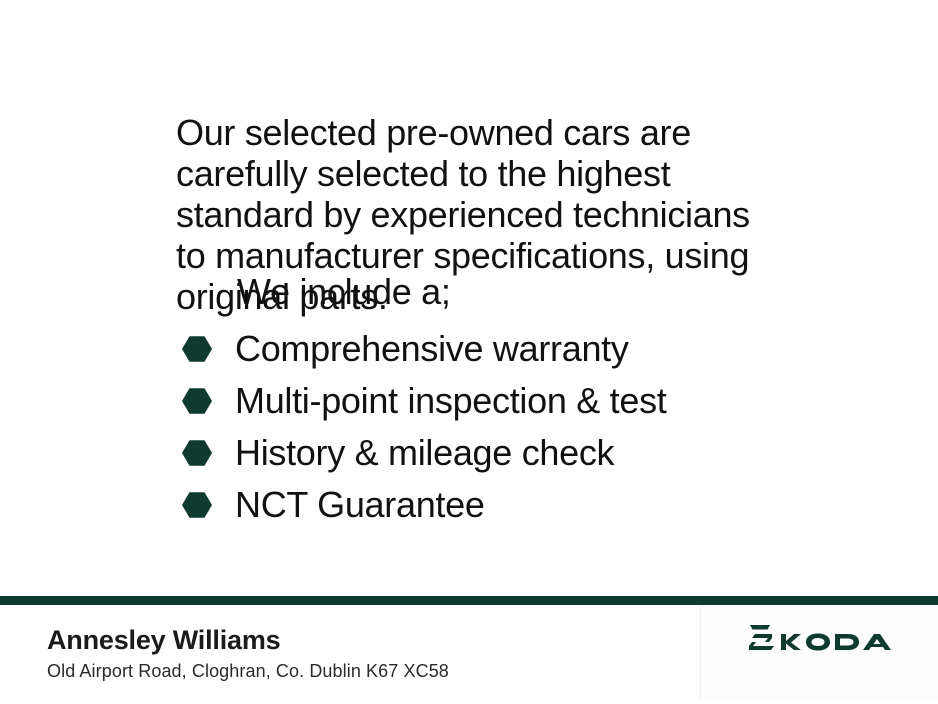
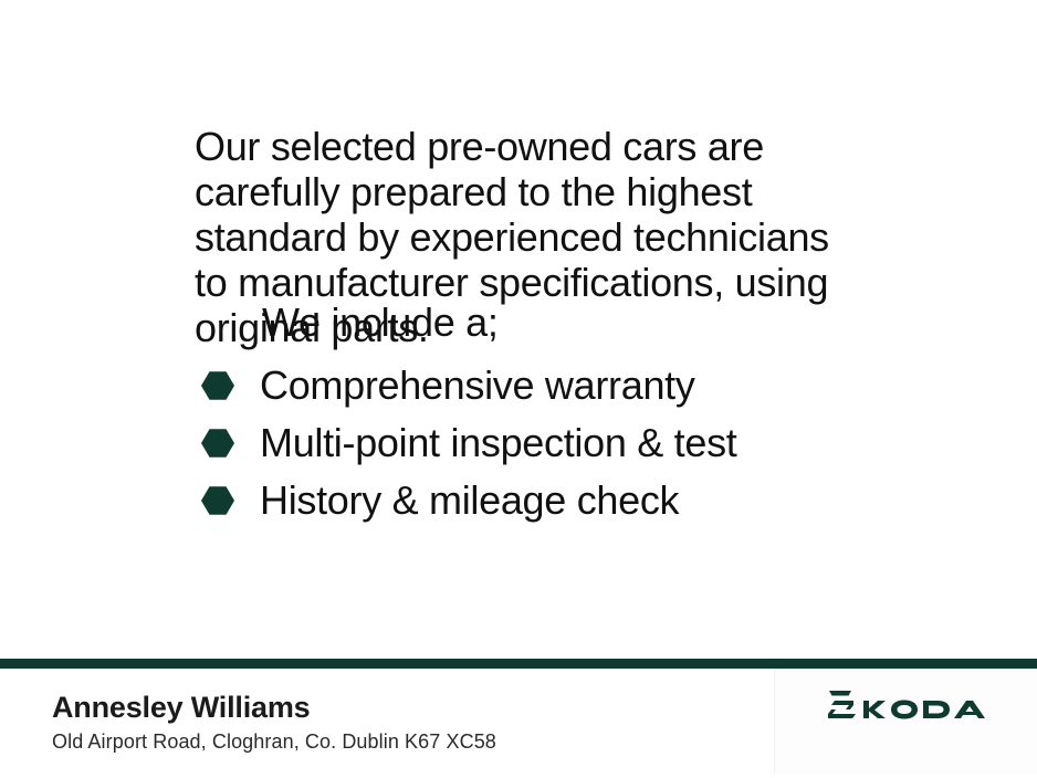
- Our selected pre-owned cars are carefully selected to the highest standard by experienced technicians to manufacturer specifications, using original parts.
+ Our selected pre-owned cars are carefully prepared to the highest standard by experienced technicians to manufacturer specifications, using original parts.
  We include a;
  Comprehensive warranty
  Multi-point inspection & test
  History & mileage check
- NCT Guarantee
  Annesley Williams
  Old Airport Road, Cloghran, Co. Dublin K67 XC58
